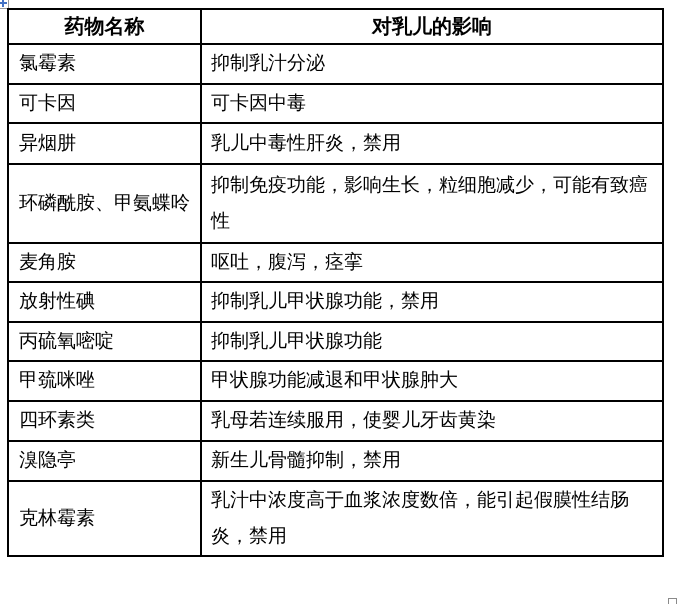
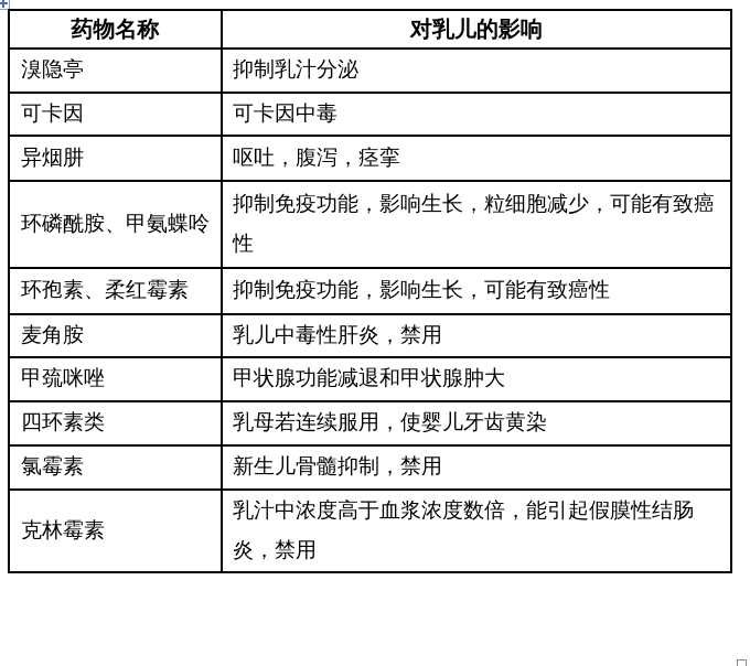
  药物名称	对乳儿的影响
- 氯霉素	抑制乳汁分泌
+ 溴隐亭	抑制乳汁分泌
  可卡因	可卡因中毒
- 异烟肼	乳儿中毒性肝炎，禁用
+ 异烟肼	呕吐，腹泻，痉挛
  环磷酰胺、甲氨蝶呤	抑制免疫功能，影响生长，粒细胞减少，可能有致癌 性
+ 环孢素、柔红霉素	抑制免疫功能，影响生长，可能有致癌性
- 麦角胺	呕吐，腹泻，痉挛
+ 麦角胺	乳儿中毒性肝炎，禁用
- 放射性碘	抑制乳儿甲状腺功能，禁用
- 丙硫氧嘧啶	抑制乳儿甲状腺功能
  甲巯咪唑	甲状腺功能减退和甲状腺肿大
  四环素类	乳母若连续服用，使婴儿牙齿黄染
- 溴隐亭	新生儿骨髓抑制，禁用
+ 氯霉素	新生儿骨髓抑制，禁用
  克林霉素	乳汁中浓度高于血浆浓度数倍，能引起假膜性结肠 炎，禁用
